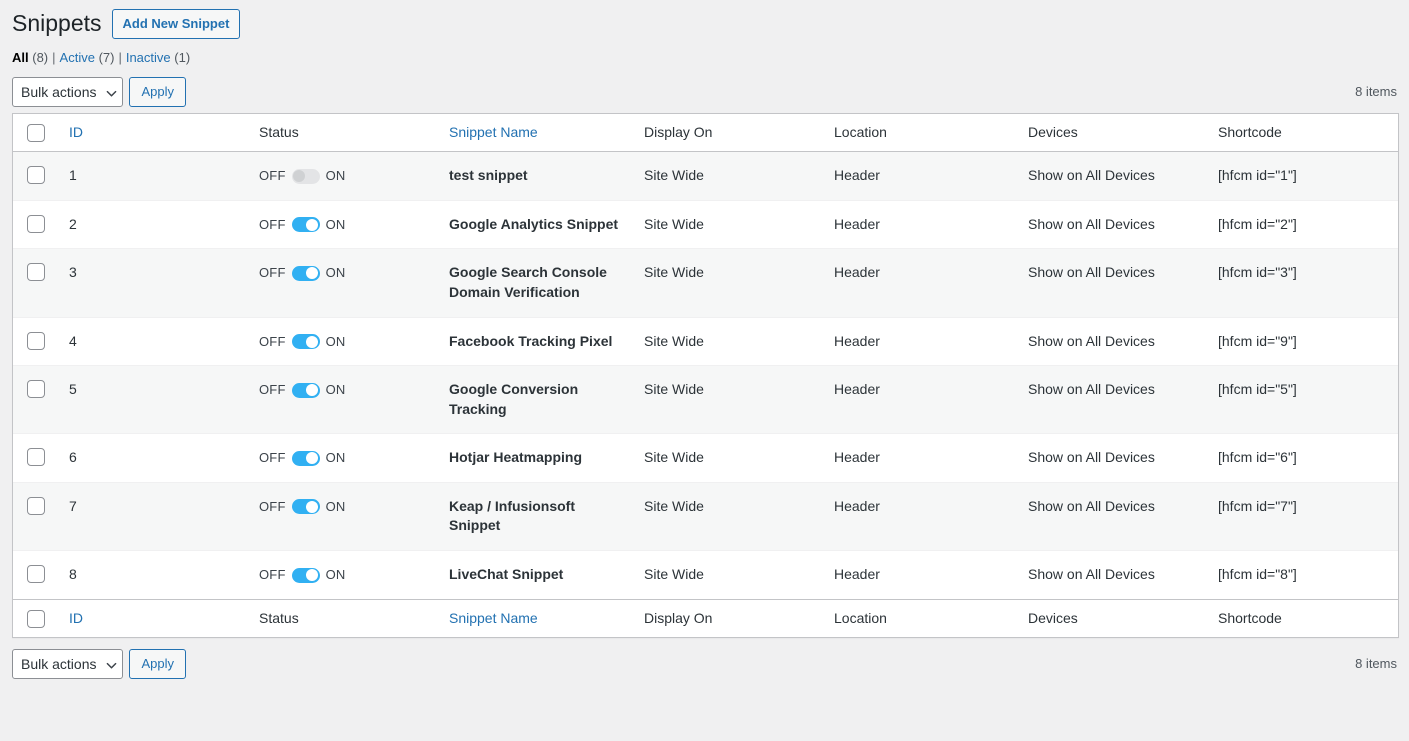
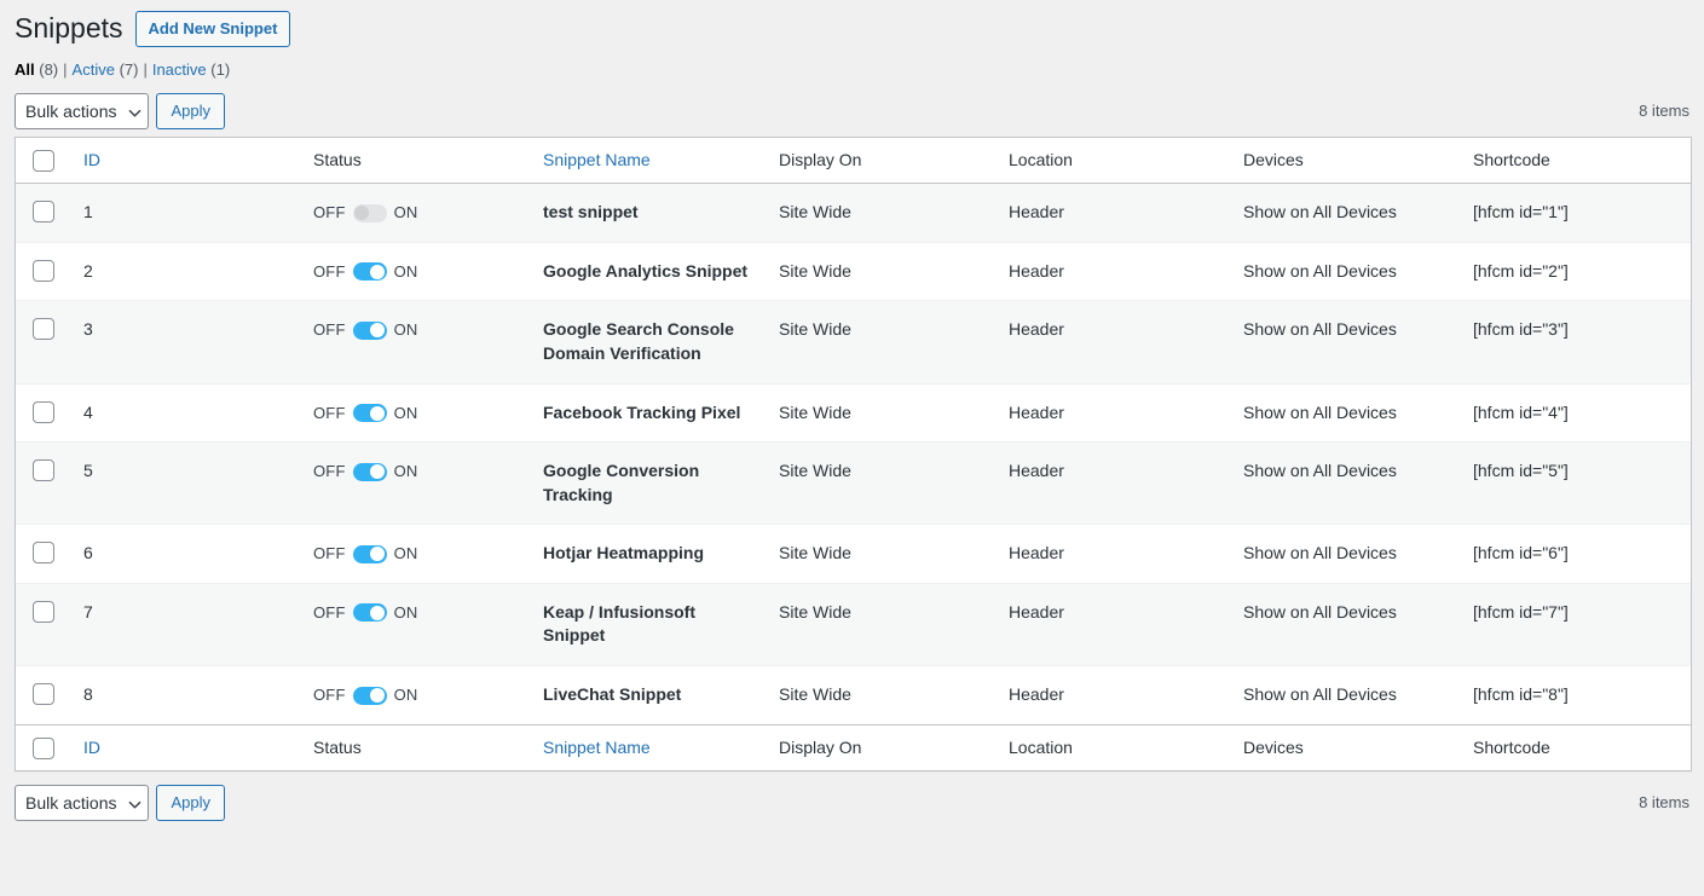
  Snippets
  Add New Snippet
  All (8)
  |
  Active (7)
  |
  Inactive (1)
  Bulk actions
  Apply
  8 items
  	ID	Status	Snippet Name	Display On	Location	Devices	Shortcode
  	1	OFF ON	test snippet	Site Wide	Header	Show on All Devices	[hfcm id="1"]
  	2	OFF ON	Google Analytics Snippet	Site Wide	Header	Show on All Devices	[hfcm id="2"]
  	3	OFF ON	Google Search Console Domain Verification	Site Wide	Header	Show on All Devices	[hfcm id="3"]
- 	4	OFF ON	Facebook Tracking Pixel	Site Wide	Header	Show on All Devices	[hfcm id="9"]
+ 	4	OFF ON	Facebook Tracking Pixel	Site Wide	Header	Show on All Devices	[hfcm id="4"]
  	5	OFF ON	Google Conversion Tracking	Site Wide	Header	Show on All Devices	[hfcm id="5"]
  	6	OFF ON	Hotjar Heatmapping	Site Wide	Header	Show on All Devices	[hfcm id="6"]
  	7	OFF ON	Keap / Infusionsoft Snippet	Site Wide	Header	Show on All Devices	[hfcm id="7"]
  	8	OFF ON	LiveChat Snippet	Site Wide	Header	Show on All Devices	[hfcm id="8"]
  	ID	Status	Snippet Name	Display On	Location	Devices	Shortcode
  Bulk actions
  Apply
  8 items
